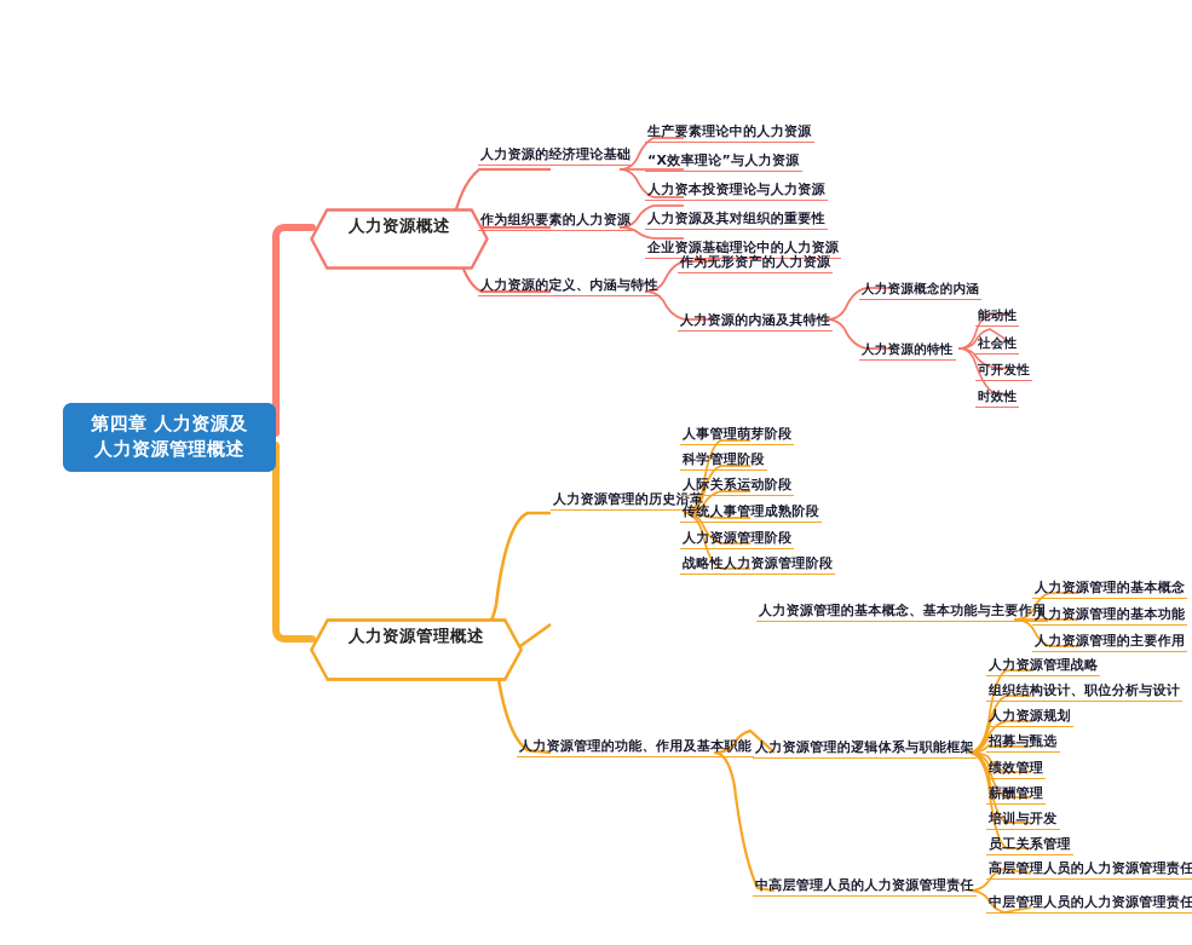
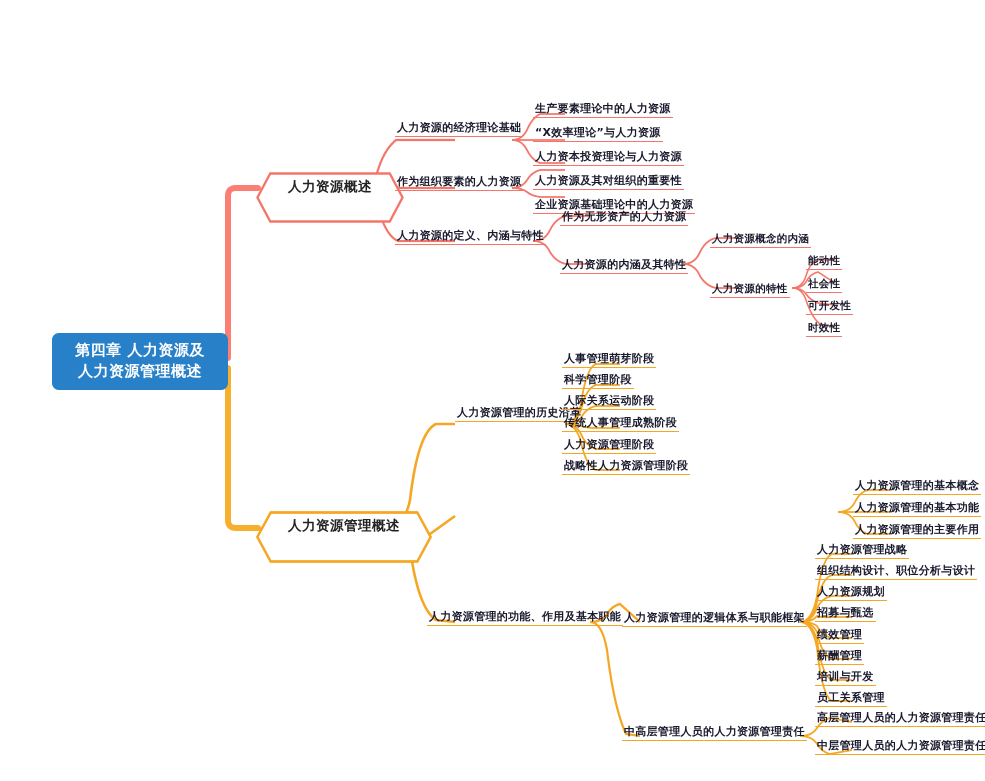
  第四章 人力资源及
  人力资源管理概述
  人力资源概述
  人力资源的经济理论基础
  作为组织要素的人力资源
  人力资源的定义、内涵与特性
  生产要素理论中的人力资源
  “X效率理论”与人力资源
  人力资本投资理论与人力资源
  人力资源及其对组织的重要性
  企业资源基础理论中的人力资源
  作为无形资产的人力资源
  人力资源的内涵及其特性
  人力资源概念的内涵
  人力资源的特性
  能动性
  社会性
  可开发性
  时效性
  人力资源管理概述
  人力资源管理的历史沿革
- 人力资源管理的基本概念、基本功能与主要作用
  人力资源管理的功能、作用及基本职能
  人事管理萌芽阶段
  科学管理阶段
  人际关系运动阶段
  传统人事管理成熟阶段
  人力资源管理阶段
  战略性人力资源管理阶段
  人力资源管理的基本概念
  人力资源管理的基本功能
  人力资源管理的主要作用
  人力资源管理的逻辑体系与职能框架
  中高层管理人员的人力资源管理责任
  人力资源管理战略
  组织结构设计、职位分析与设计
  人力资源规划
  招募与甄选
  绩效管理
  薪酬管理
  培训与开发
  员工关系管理
  高层管理人员的人力资源管理责任
  中层管理人员的人力资源管理责任
